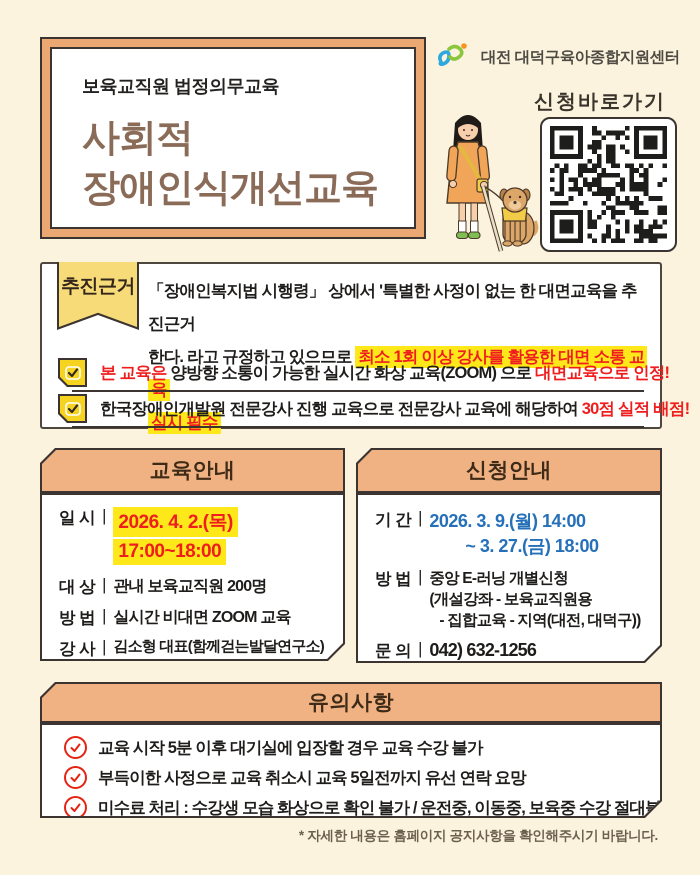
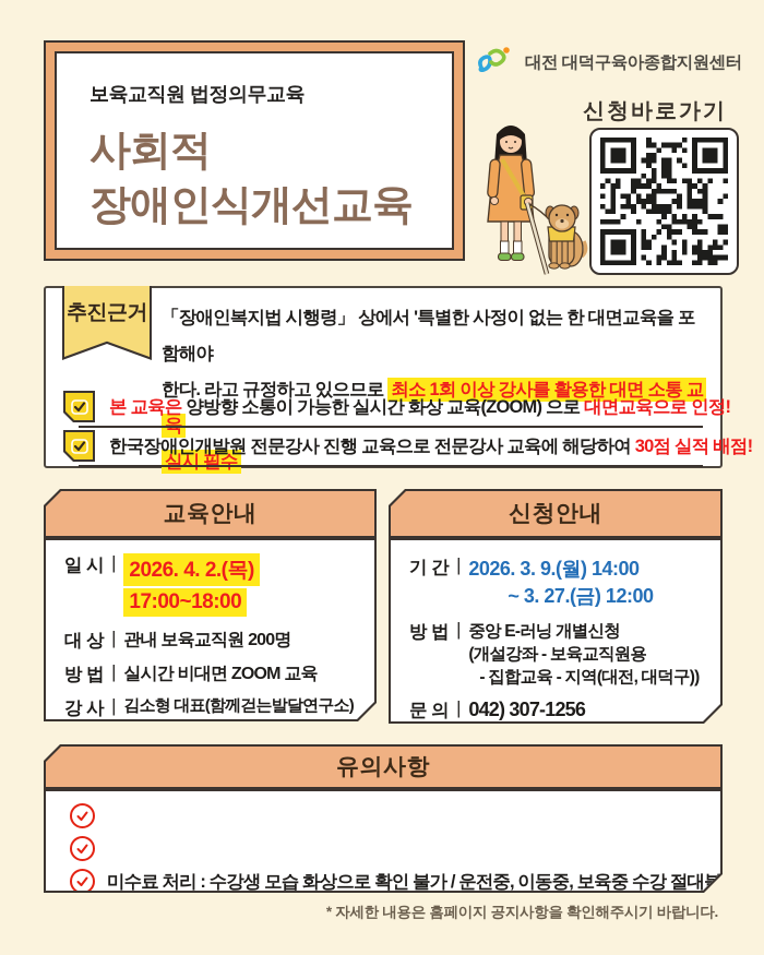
  보육교직원 법정의무교육
  사회적
  장애인식개선교육
  대전 대덕구육아종합지원센터
  신청바로가기
  추진근거
- 「장애인복지법 시행령」 상에서 '특별한 사정이 없는 한 대면교육을 추진근거
+ 「장애인복지법 시행령」 상에서 '특별한 사정이 없는 한 대면교육을 포함해야
  한다. 라고 규정하고 있으므로 최소 1회 이상 강사를 활용한 대면 소통 교육
  실시 필수
  본 교육은 양방향 소통이 가능한 실시간 화상 교육(ZOOM) 으로 대면교육으로 인정!
  한국장애인개발원 전문강사 진행 교육으로 전문강사 교육에 해당하여 30점 실적 배점!
  교육안내
  일 시
  |
  2026. 4. 2.(목)
  17:00~18:00
  대 상
  |
  관내 보육교직원 200명
  방 법
  |
  실시간 비대면 ZOOM 교육
  강 사
  |
  김소형 대표(함께걷는발달연구소)
  신청안내
  기 간
  |
  2026. 3. 9.(월) 14:00
- ~ 3. 27.(금) 18:00
+ ~ 3. 27.(금) 12:00
  방 법
  |
  중앙 E-러닝 개별신청
  (개설강좌 - 보육교직원용
  - 집합교육 - 지역(대전, 대덕구))
  문 의
  |
- 042) 632-1256
+ 042) 307-1256
  유의사항
- 교육 시작 5분 이후 대기실에 입장할 경우 교육 수강 불가
- 부득이한 사정으로 교육 취소시 교육 5일전까지 유선 연락 요망
  미수료 처리 : 수강생 모습 화상으로 확인 불가 / 운전중, 이동중, 보육중 수강 절대
  * 자세한 내용은 홈페이지 공지사항을 확인해주시기 바랍니다.
